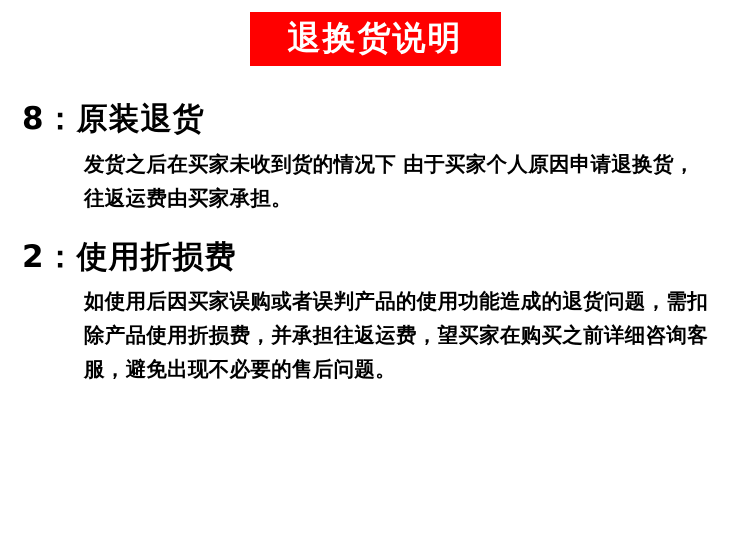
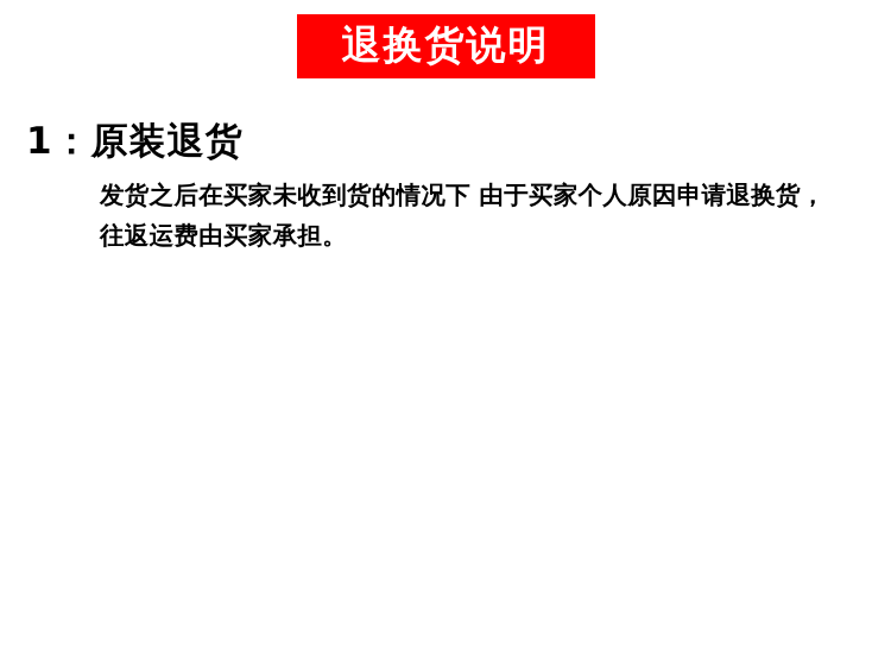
  退换货说明
- 8：原装退货
+ 1：原装退货
  发货之后在买家未收到货的情况下 由于买家个人原因申请退换货，往返运费由买家承担。
- 2：使用折损费
- 如使用后因买家误购或者误判产品的使用功能造成的退货问题，需扣除产品使用折损费，并承担往返运费，望买家在购买之前详细咨询客服，避免出现不必要的售后问题。
